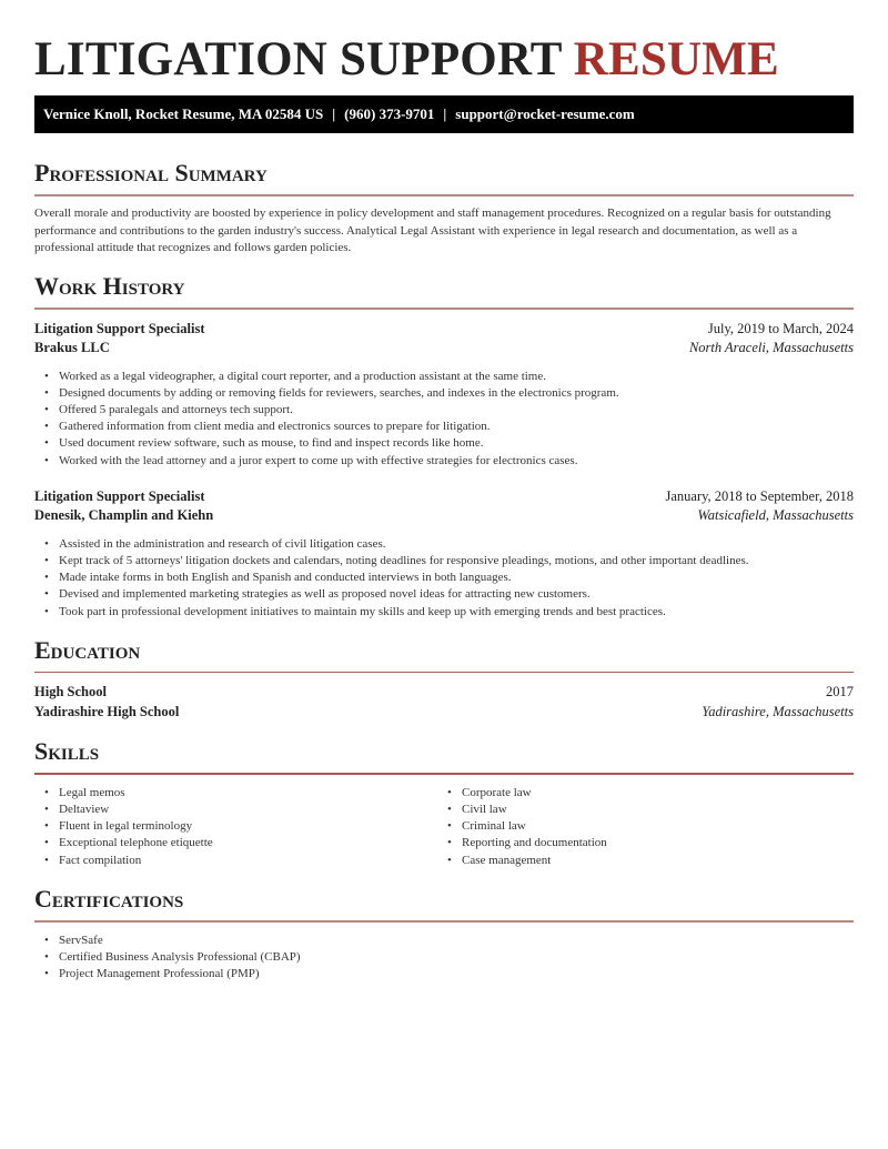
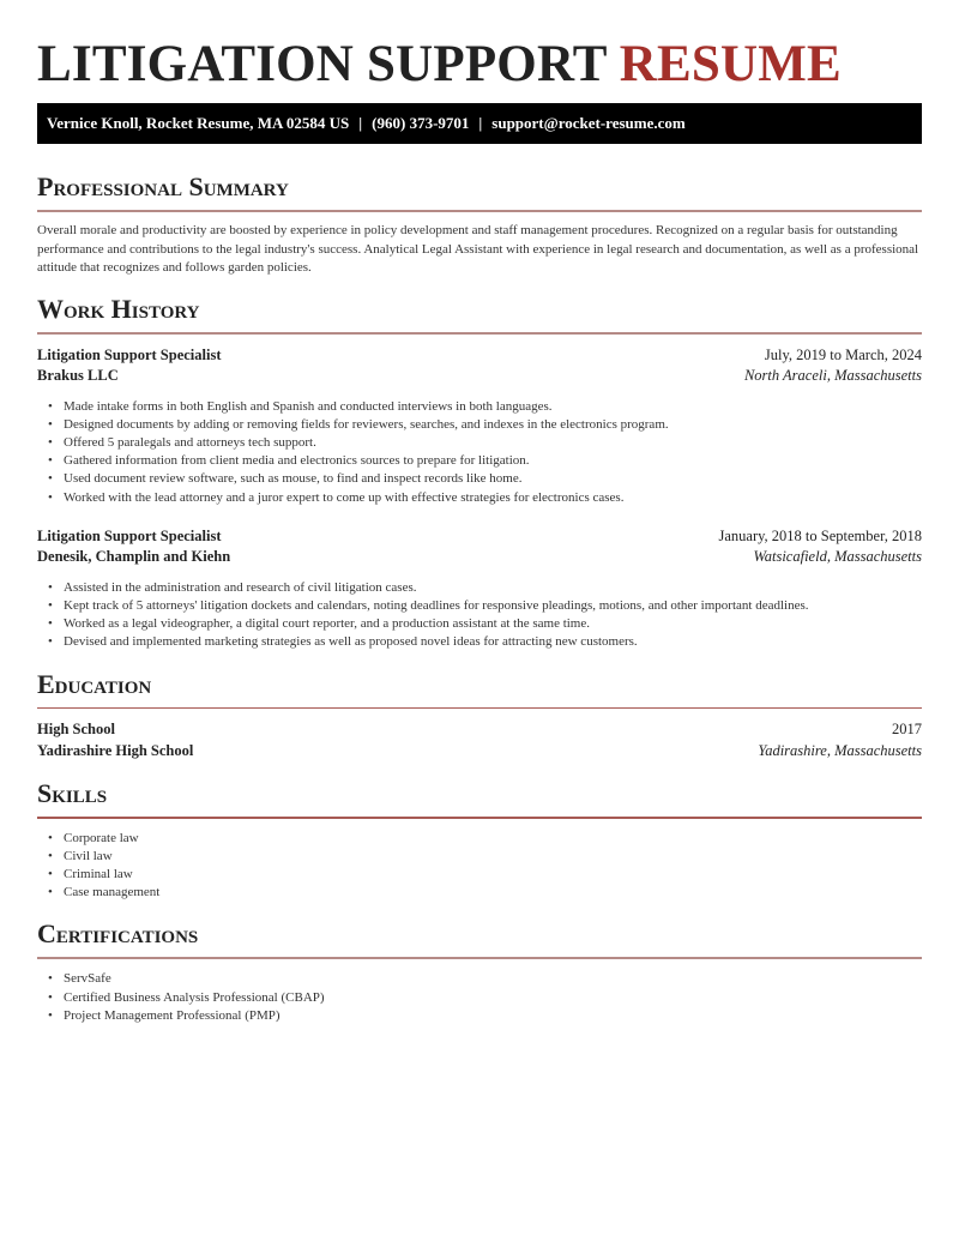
  LITIGATION SUPPORT RESUME
  Vernice Knoll, Rocket Resume, MA 02584 US
  |
  (960) 373-9701
  |
  support@rocket-resume.com
  Professional Summary
- Overall morale and productivity are boosted by experience in policy development and staff management procedures. Recognized on a regular basis for outstanding performance and contributions to the garden industry's success. Analytical Legal Assistant with experience in legal research and documentation, as well as a professional attitude that recognizes and follows garden policies.
+ Overall morale and productivity are boosted by experience in policy development and staff management procedures. Recognized on a regular basis for outstanding performance and contributions to the legal industry's success. Analytical Legal Assistant with experience in legal research and documentation, as well as a professional attitude that recognizes and follows garden policies.
  Work History
  Litigation Support Specialist
  July, 2019 to March, 2024
  Brakus LLC
  North Araceli, Massachusetts
- Worked as a legal videographer, a digital court reporter, and a production assistant at the same time.
+ Made intake forms in both English and Spanish and conducted interviews in both languages.
  Designed documents by adding or removing fields for reviewers, searches, and indexes in the electronics program.
  Offered 5 paralegals and attorneys tech support.
  Gathered information from client media and electronics sources to prepare for litigation.
  Used document review software, such as mouse, to find and inspect records like home.
  Worked with the lead attorney and a juror expert to come up with effective strategies for electronics cases.
  Litigation Support Specialist
  January, 2018 to September, 2018
  Denesik, Champlin and Kiehn
  Watsicafield, Massachusetts
  Assisted in the administration and research of civil litigation cases.
  Kept track of 5 attorneys' litigation dockets and calendars, noting deadlines for responsive pleadings, motions, and other important deadlines.
- Made intake forms in both English and Spanish and conducted interviews in both languages.
+ Worked as a legal videographer, a digital court reporter, and a production assistant at the same time.
  Devised and implemented marketing strategies as well as proposed novel ideas for attracting new customers.
- Took part in professional development initiatives to maintain my skills and keep up with emerging trends and best practices.
  Education
  High School
  2017
  Yadirashire High School
  Yadirashire, Massachusetts
  Skills
- Legal memos
- Deltaview
- Fluent in legal terminology
- Exceptional telephone etiquette
- Fact compilation
  Corporate law
  Civil law
  Criminal law
- Reporting and documentation
  Case management
  Certifications
  ServSafe
  Certified Business Analysis Professional (CBAP)
  Project Management Professional (PMP)
